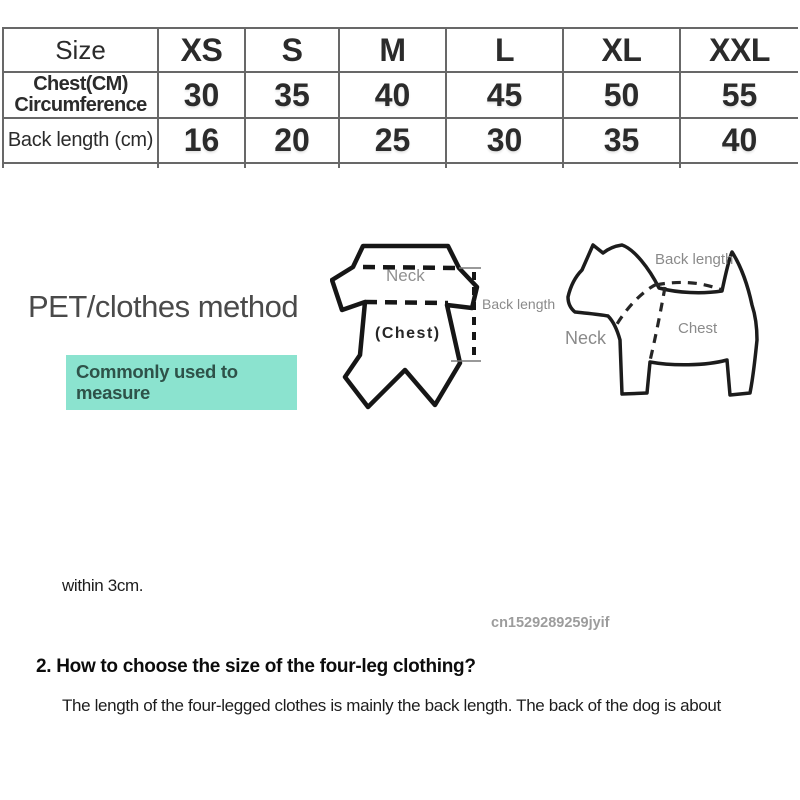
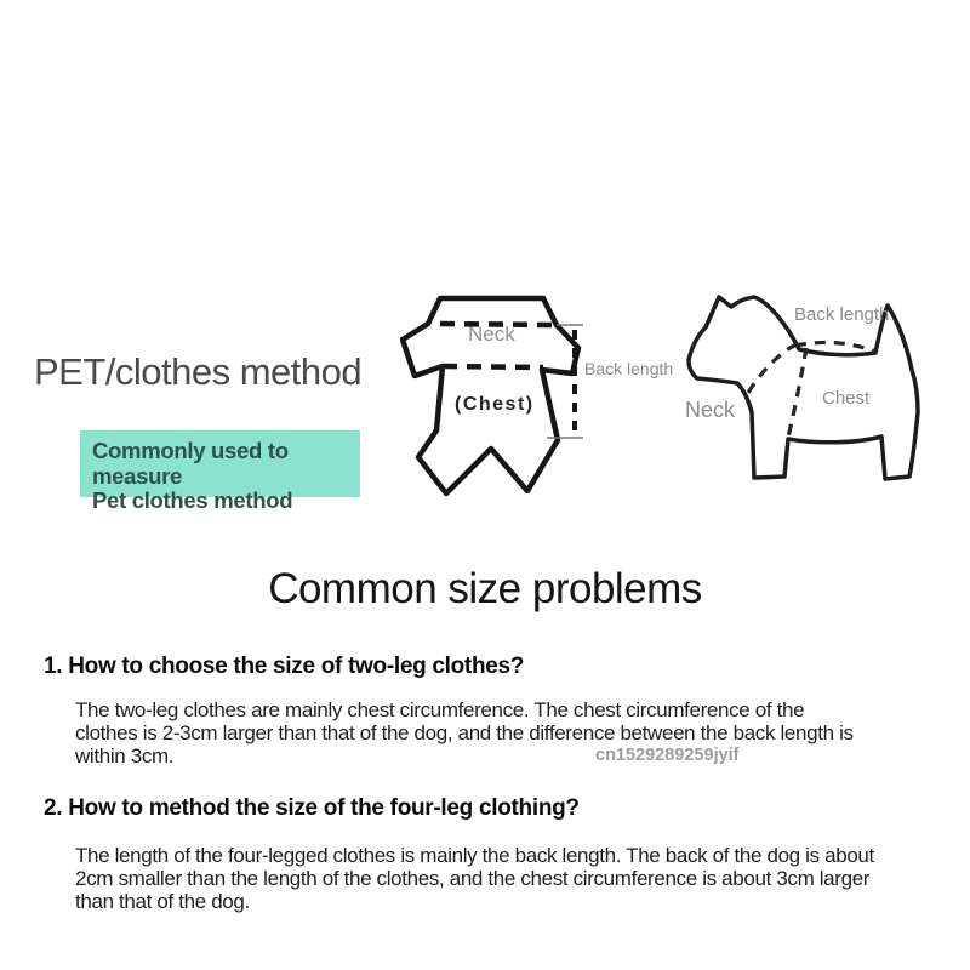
- Size	XS	S	M	L	XL	XXL
- Chest(CM) Circumference	30	35	40	45	50	55
- Back length (cm)	16	20	25	30	35	40
  PET/clothes method
  Commonly used to measure
+ Pet clothes method
  Neck
  (Chest)
  Back length
  Back length
  Neck
  Chest
+ Common size problems
+ 1. How to choose the size of two-leg clothes?
+ The two-leg clothes are mainly chest circumference. The chest circumference of the
+ clothes is 2-3cm larger than that of the dog, and the difference between the back length is
  within 3cm.
  cn1529289259jyif
- 2. How to choose the size of the four-leg clothing?
+ 2. How to method the size of the four-leg clothing?
  The length of the four-legged clothes is mainly the back length. The back of the dog is about
+ 2cm smaller than the length of the clothes, and the chest circumference is about 3cm larger
+ than that of the dog.
